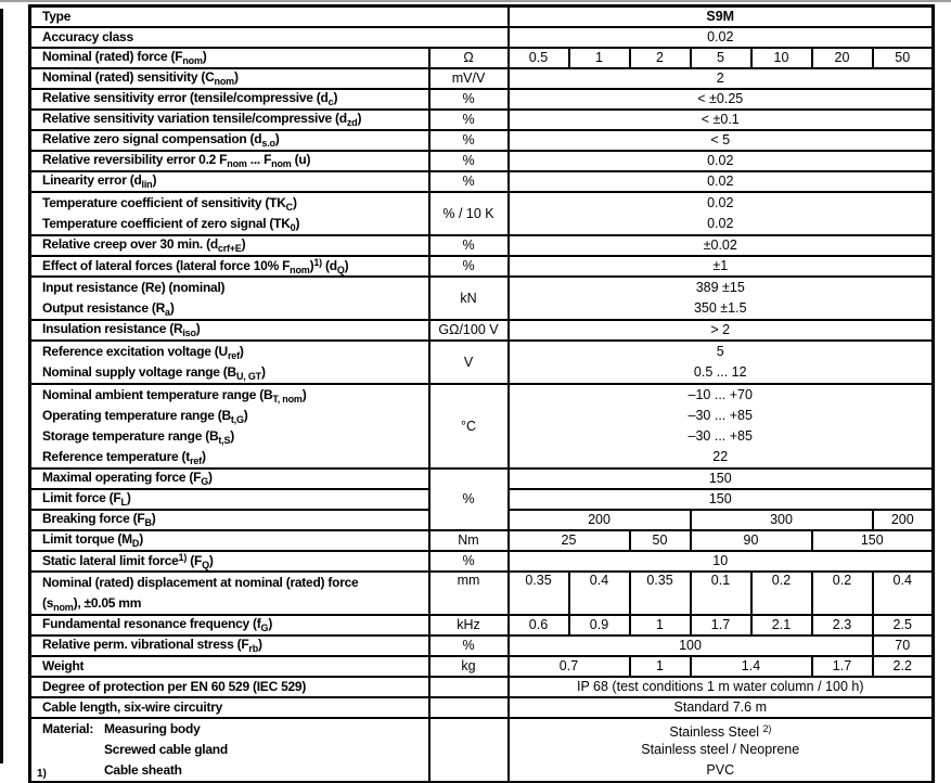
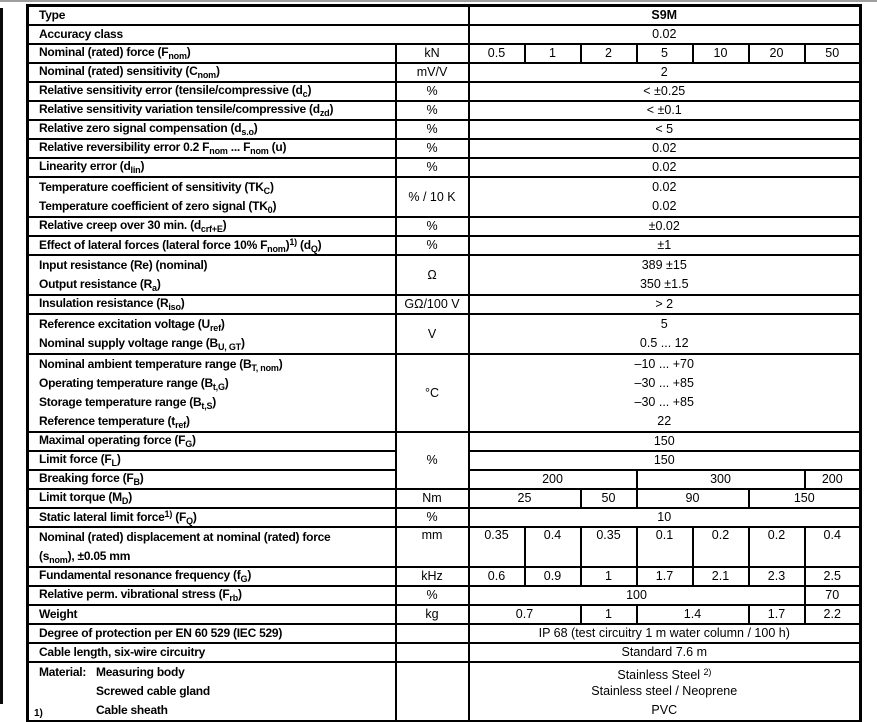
  Type	S9M
  Accuracy class	0.02
- Nominal (rated) force (Fnom)	Ω	0.5	1	2	5	10	20	50
+ Nominal (rated) force (Fnom)	kN	0.5	1	2	5	10	20	50
  Nominal (rated) sensitivity (Cnom)	mV/V	2
  Relative sensitivity error (tensile/compressive (dc)	%	< ±0.25
  Relative sensitivity variation tensile/compressive (dzd)	%	< ±0.1
  Relative zero signal compensation (ds.o)	%	< 5
  Relative reversibility error 0.2 Fnom ... Fnom (u)	%	0.02
  Linearity error (dlin)	%	0.02
  Temperature coefficient of sensitivity (TKC)Temperature coefficient of zero signal (TK0)	% / 10 K	0.020.02
  Relative creep over 30 min. (dcrf+E)	%	±0.02
  Effect of lateral forces (lateral force 10% Fnom)1) (dQ)	%	±1
- Input resistance (Re) (nominal)Output resistance (Ra)	kN	389 ±15350 ±1.5
+ Input resistance (Re) (nominal)Output resistance (Ra)	Ω	389 ±15350 ±1.5
  Insulation resistance (Riso)	GΩ/100 V	> 2
  Reference excitation voltage (Uref)Nominal supply voltage range (BU, GT)	V	50.5 ... 12
  Nominal ambient temperature range (BT, nom)Operating temperature range (Bt,G)Storage temperature range (Bt,S)Reference temperature (tref)	°C	–10 ... +70–30 ... +85–30 ... +8522
  Maximal operating force (FG)	%	150
  Limit force (FL)	150
  Breaking force (FB)	200	300	200
  Limit torque (MD)	Nm	25	50	90	150
  Static lateral limit force1) (FQ)	%	10
  Nominal (rated) displacement at nominal (rated) force(snom), ±0.05 mm	mm	0.35	0.4	0.35	0.1	0.2	0.2	0.4
  Fundamental resonance frequency (fG)	kHz	0.6	0.9	1	1.7	2.1	2.3	2.5
  Relative perm. vibrational stress (Frb)	%	100	70
  Weight	kg	0.7	1	1.4	1.7	2.2
- Degree of protection per EN 60 529 (IEC 529)		IP 68 (test conditions 1 m water column / 100 h)
+ Degree of protection per EN 60 529 (IEC 529)		IP 68 (test circuitry 1 m water column / 100 h)
  Cable length, six-wire circuitry		Standard 7.6 m
  Material: Measuring bodyScrewed cable glandCable sheath		Stainless Steel 2)Stainless steel / NeoprenePVC
  1)
